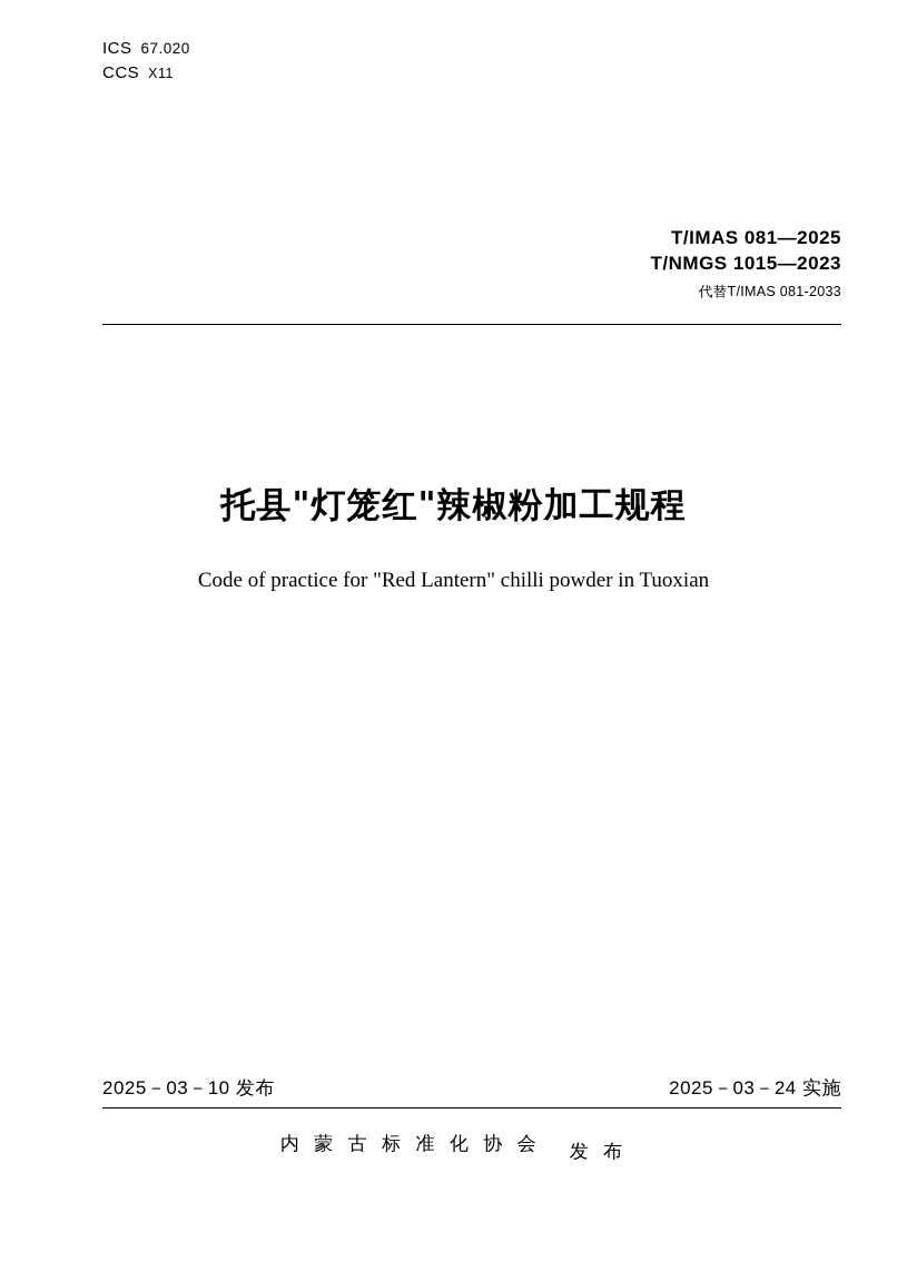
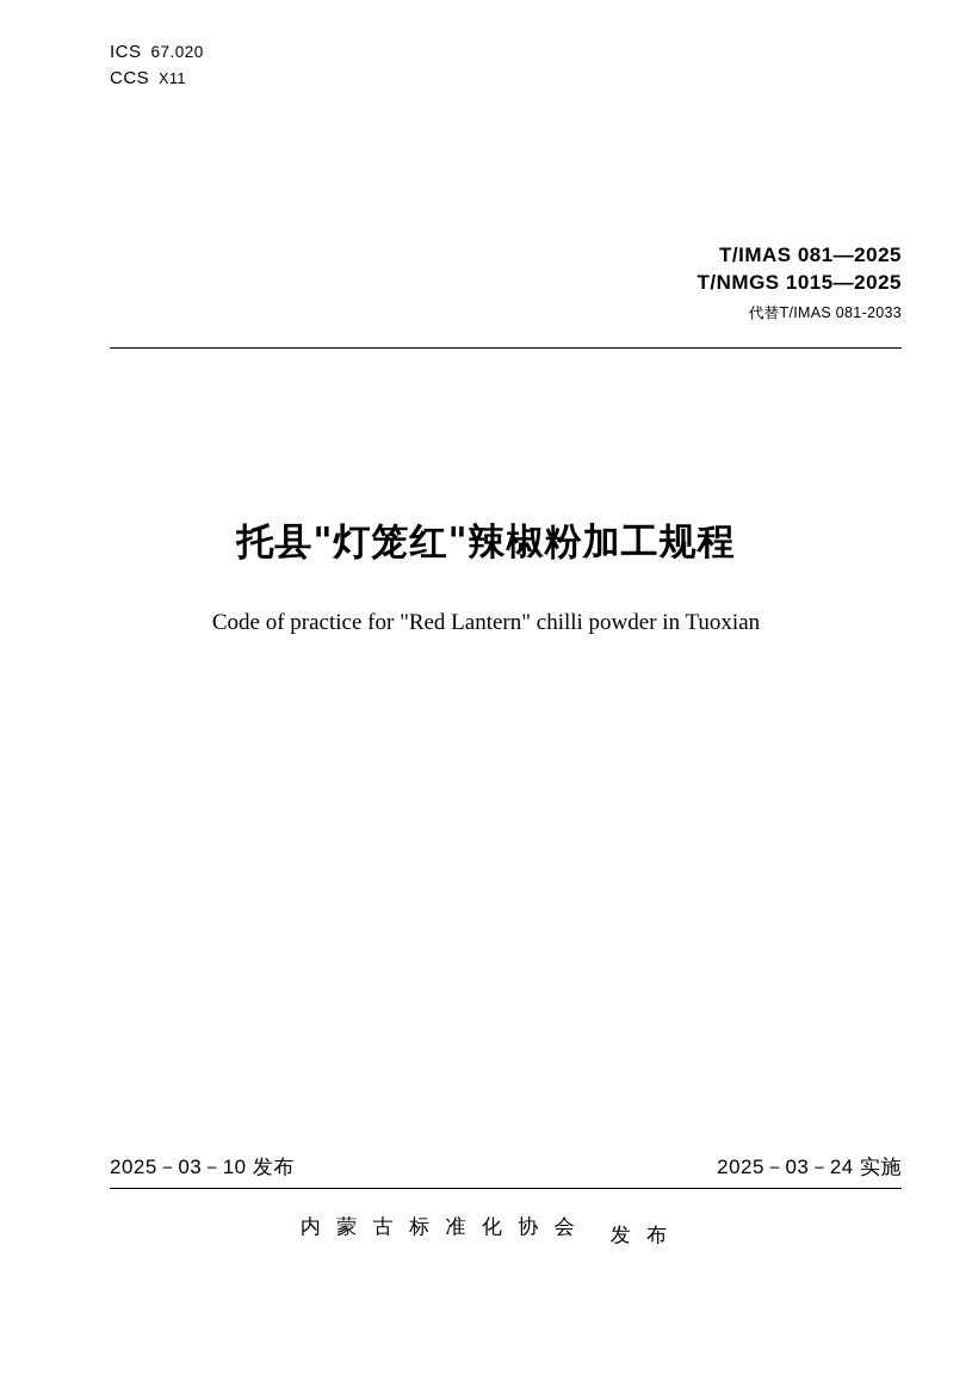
  ICS
  67.020
  CCS
  X11
  T/IMAS 081—2025
- T/NMGS 1015—2023
+ T/NMGS 1015—2025
  代替T/IMAS 081-2033
  托县"灯笼红"辣椒粉加工规程
  Code of practice for "Red Lantern" chilli powder in Tuoxian
  2025－03－10 发布
  2025－03－24 实施
  内 蒙 古 标 准 化 协 会
  发 布
